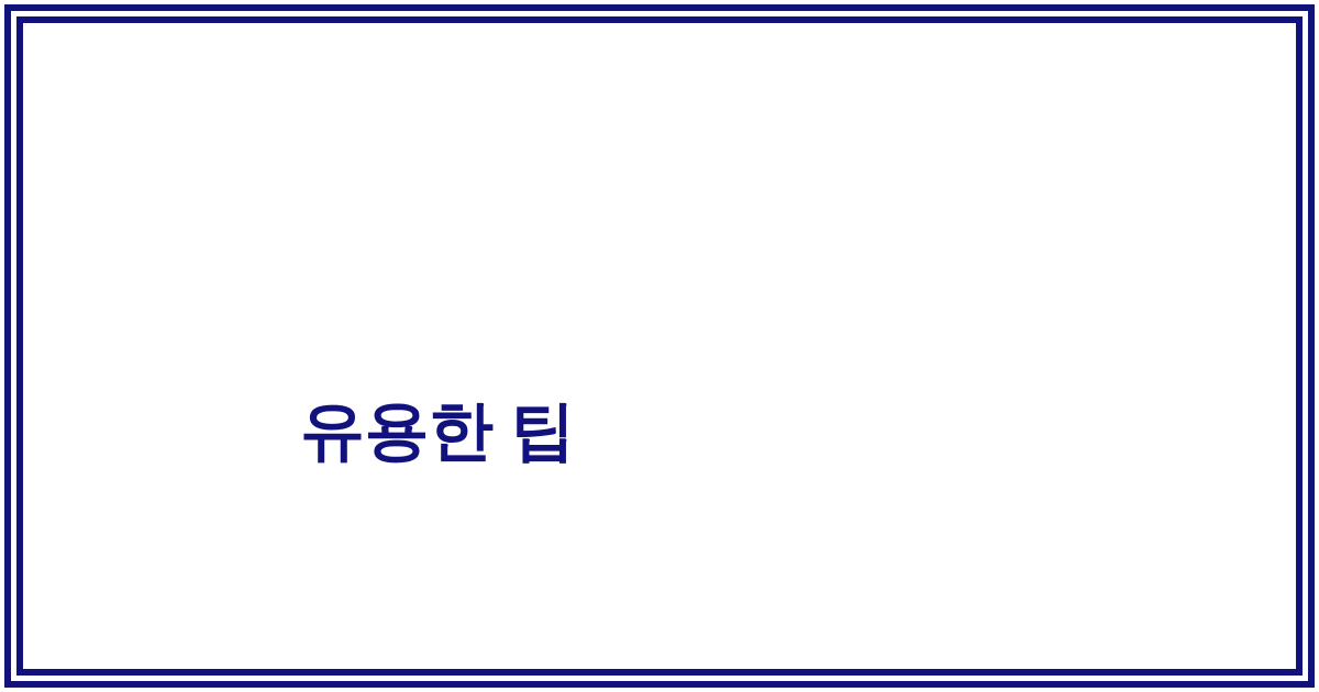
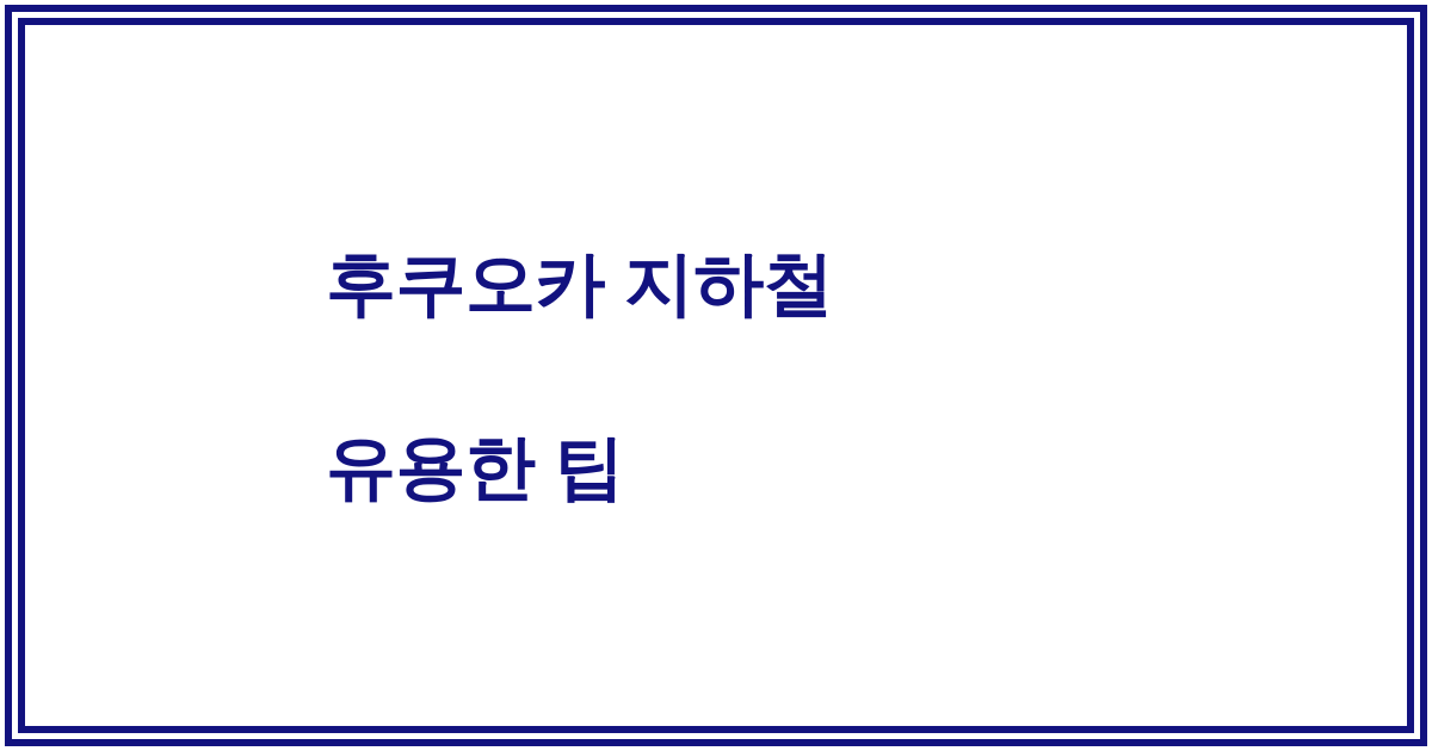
+ 후쿠오카 지하철
  유용한 팁
